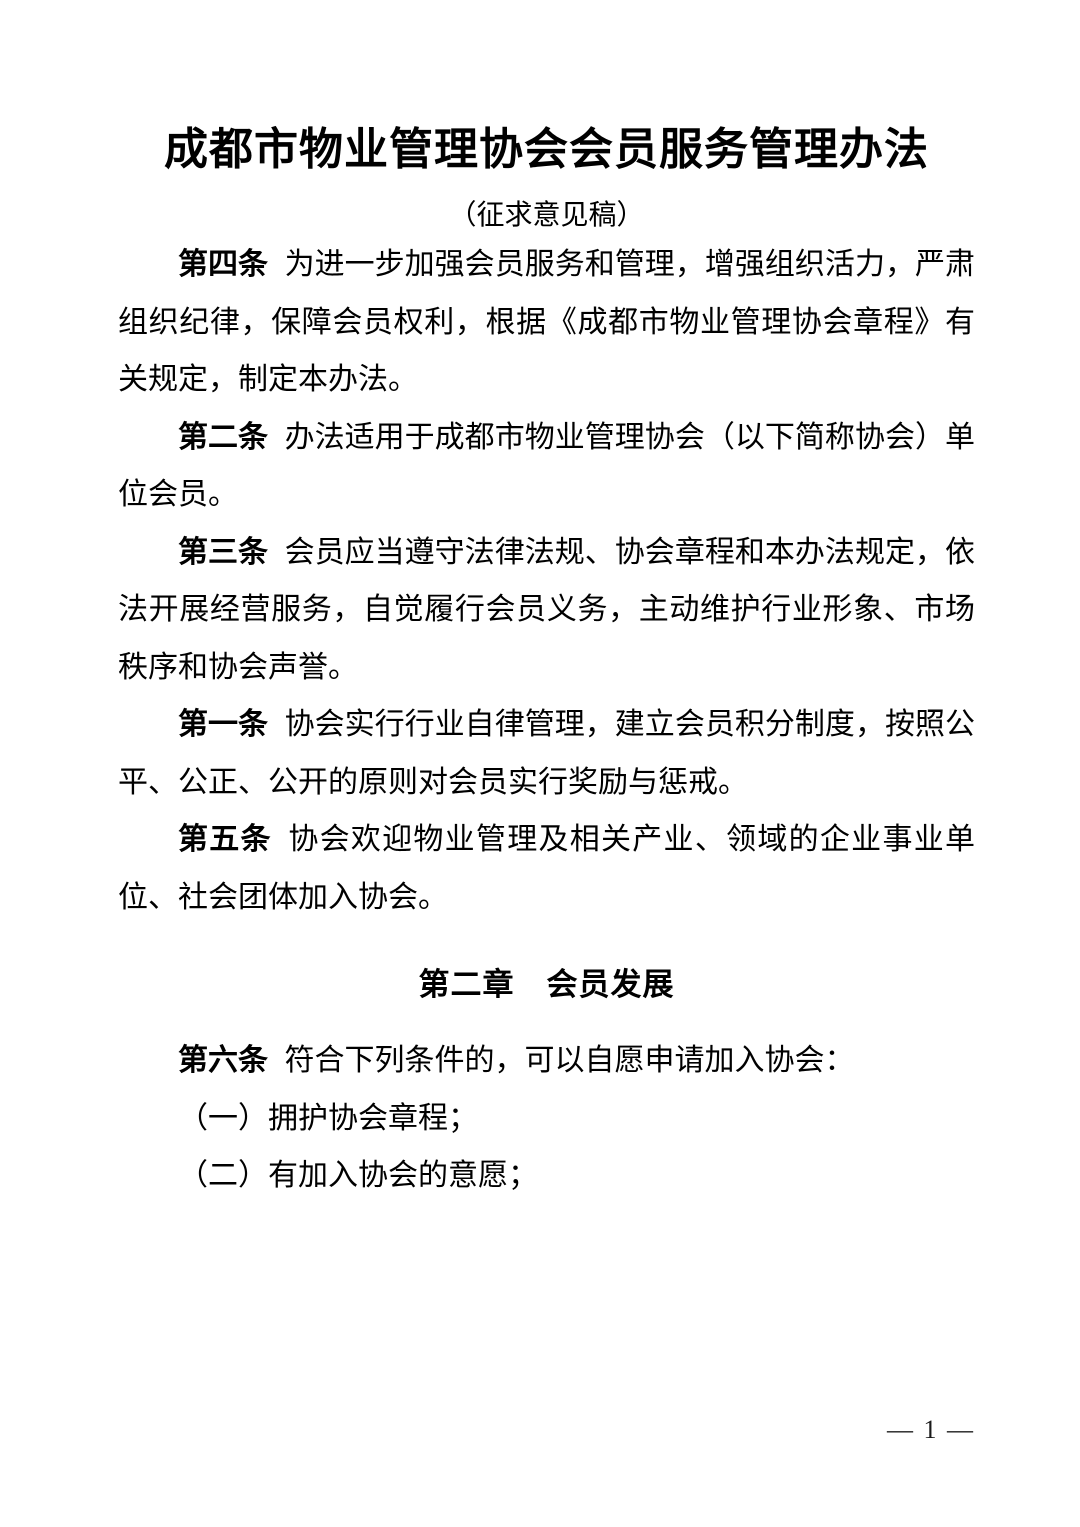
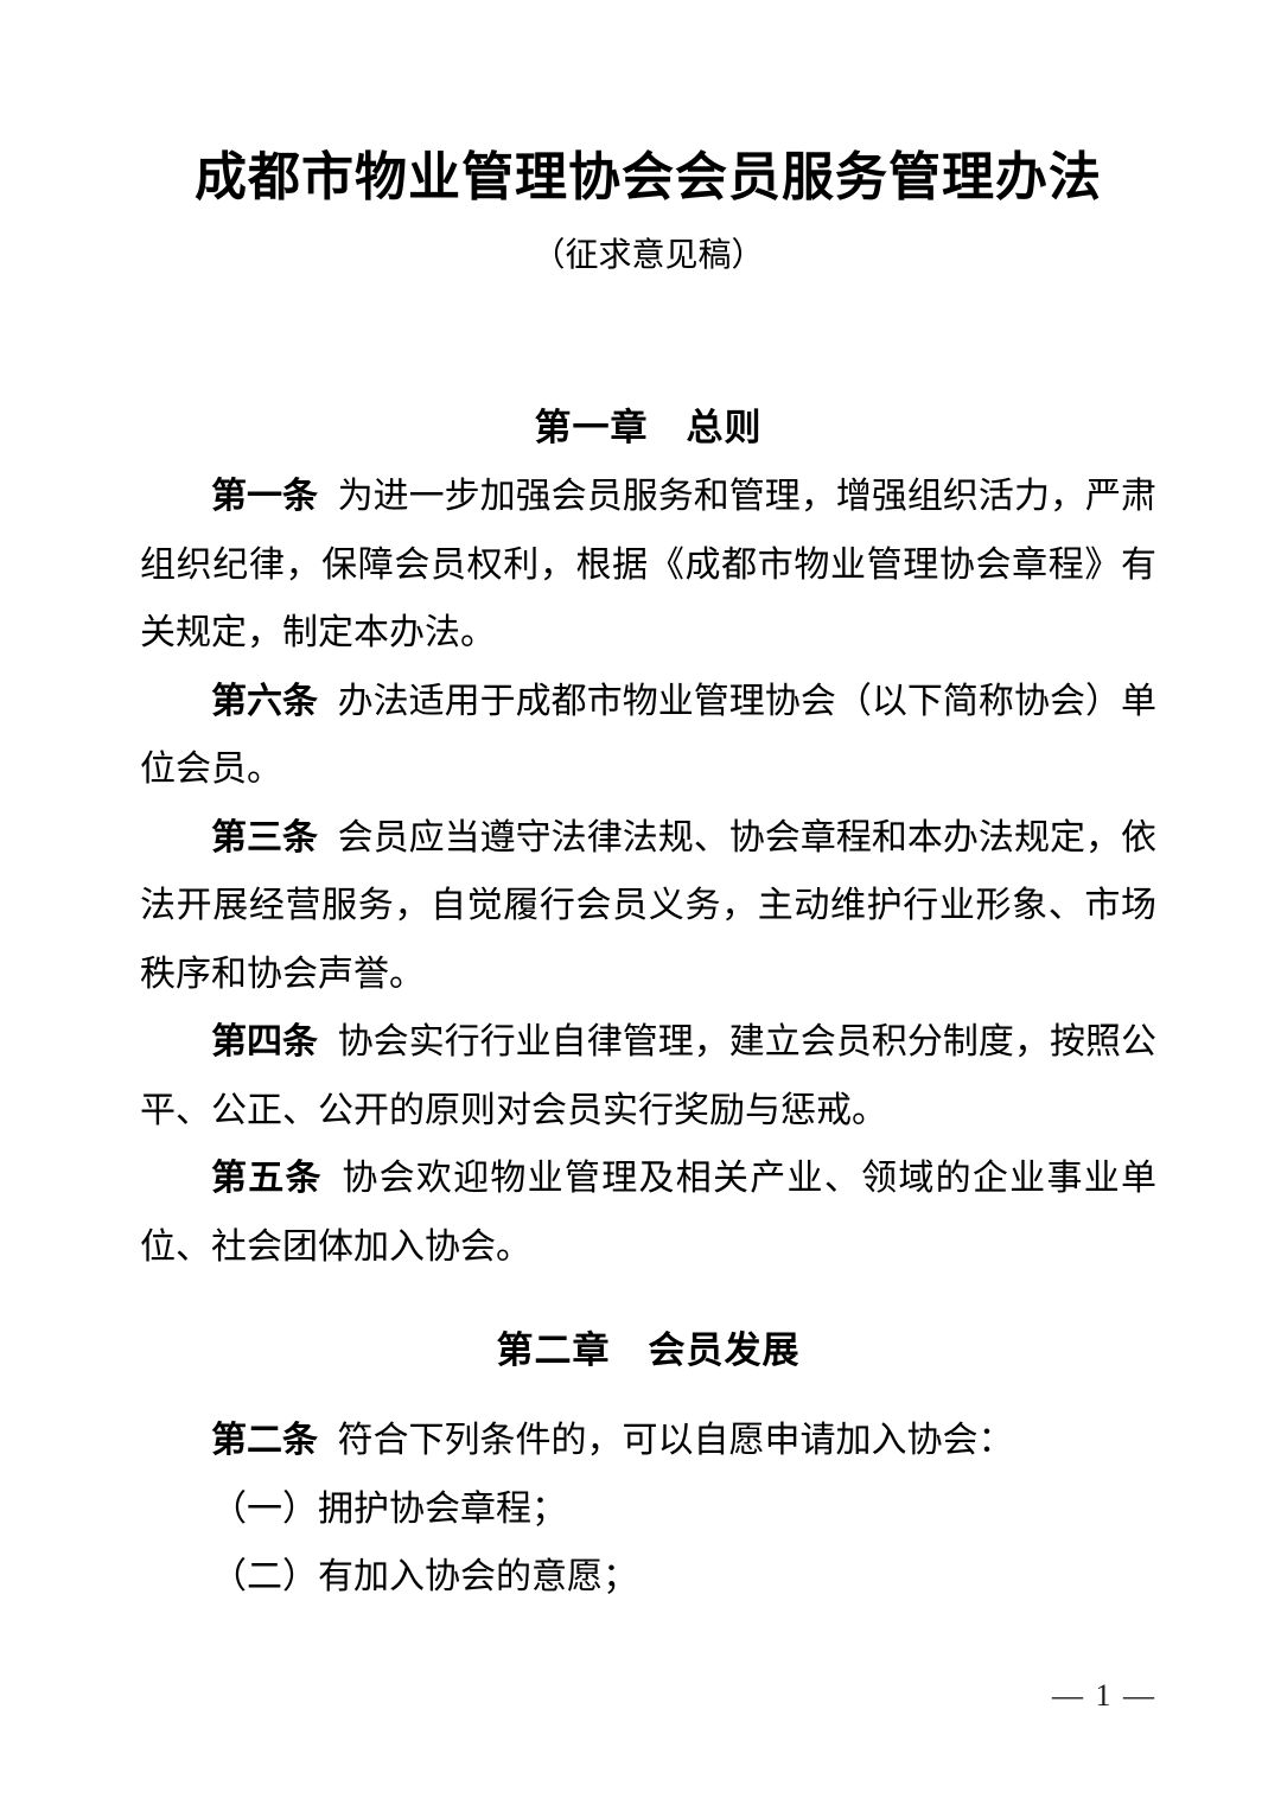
  成都市物业管理协会会员服务管理办法
  （征求意见稿）
+ 第一章 总则
- 第四条 为进一步加强会员服务和管理，增强组织活力，严肃组织纪律，保障会员权利，根据《成都市物业管理协会章程》有关规定，制定本办法。
+ 第一条 为进一步加强会员服务和管理，增强组织活力，严肃组织纪律，保障会员权利，根据《成都市物业管理协会章程》有关规定，制定本办法。
- 第二条 办法适用于成都市物业管理协会（以下简称协会）单位会员。
+ 第六条 办法适用于成都市物业管理协会（以下简称协会）单位会员。
  第三条 会员应当遵守法律法规、协会章程和本办法规定，依法开展经营服务，自觉履行会员义务，主动维护行业形象、市场秩序和协会声誉。
- 第一条 协会实行行业自律管理，建立会员积分制度，按照公平、公正、公开的原则对会员实行奖励与惩戒。
+ 第四条 协会实行行业自律管理，建立会员积分制度，按照公平、公正、公开的原则对会员实行奖励与惩戒。
  第五条 协会欢迎物业管理及相关产业、领域的企业事业单位、社会团体加入协会。
  第二章 会员发展
- 第六条 符合下列条件的，可以自愿申请加入协会：
+ 第二条 符合下列条件的，可以自愿申请加入协会：
  （一）拥护协会章程；
  （二）有加入协会的意愿；
  — 1 —
